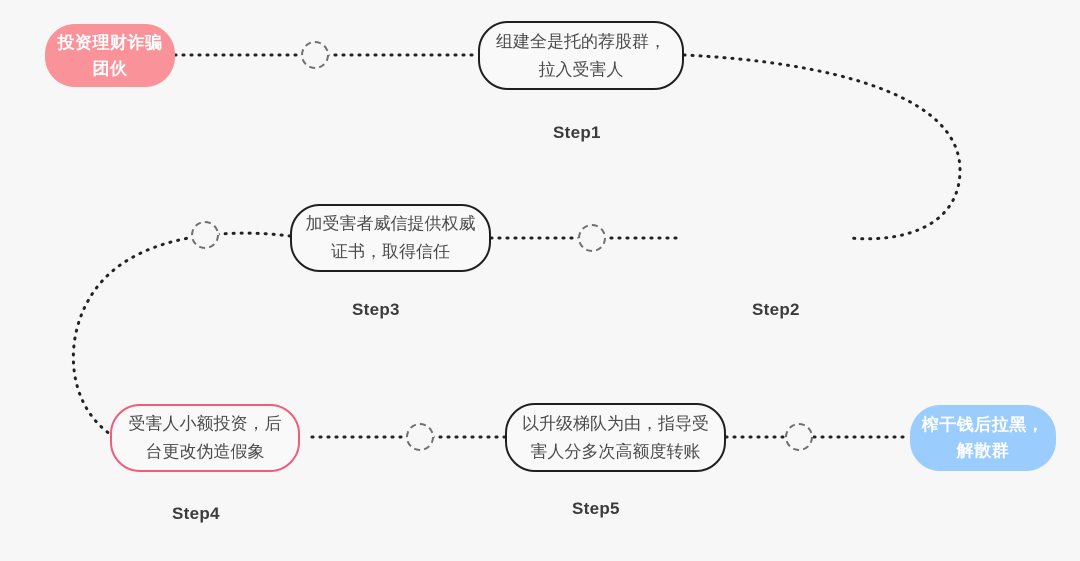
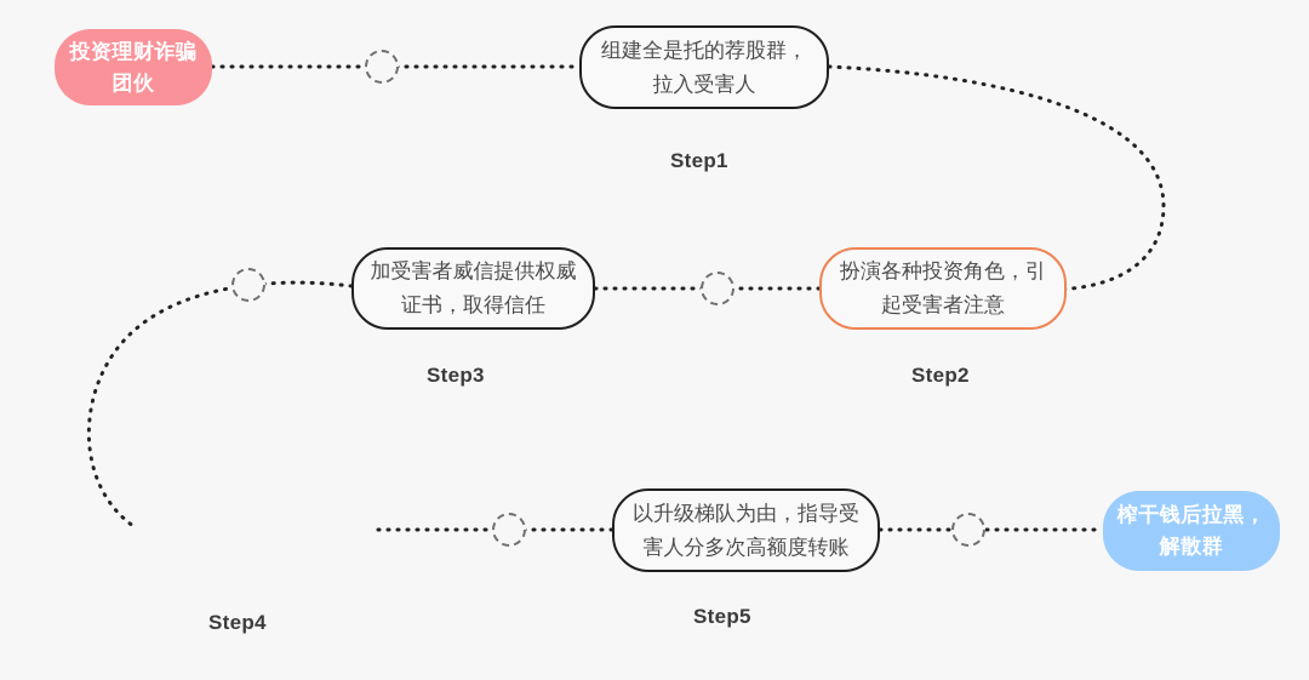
  投资理财诈骗
  团伙
  组建全是托的荐股群，
  拉入受害人
+ 扮演各种投资角色，引
+ 起受害者注意
  加受害者威信提供权威
  证书，取得信任
- 受害人小额投资，后
- 台更改伪造假象
  以升级梯队为由，指导受
  害人分多次高额度转账
  榨干钱后拉黑，
  解散群
  Step1
  Step2
  Step3
  Step4
  Step5
